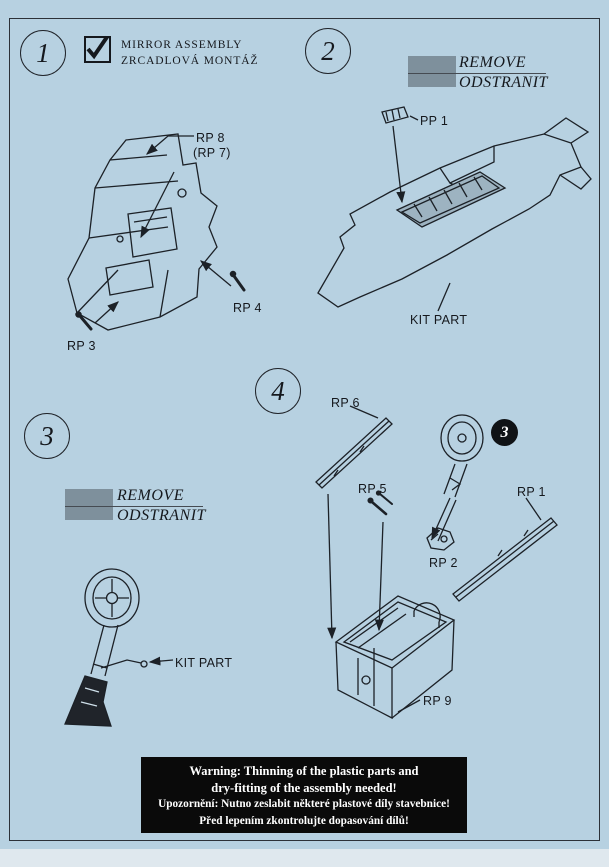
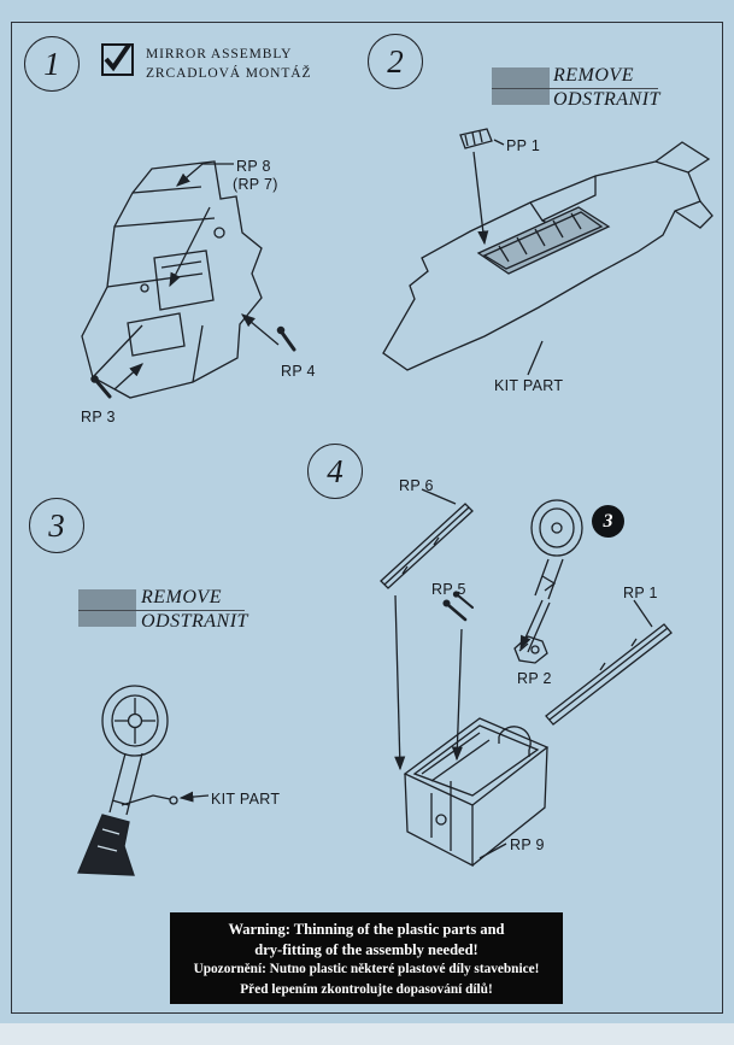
  1
  MIRROR ASSEMBLY
  ZRCADLOVÁ MONTÁŽ
  2
  REMOVE
  ODSTRANIT
  RP 8
  (RP 7)
  RP 4
  RP 3
  PP 1
  KIT PART
  3
  REMOVE
  ODSTRANIT
  KIT PART
  4
  3
  RP 6
  RP 5
  RP 2
  RP 1
  RP 9
  Warning: Thinning of the plastic parts and
  dry-fitting of the assembly needed!
- Upozornění: Nutno zeslabit některé plastové díly stavebnice!
+ Upozornění: Nutno plastic některé plastové díly stavebnice!
  Před lepením zkontrolujte dopasování dílů!
